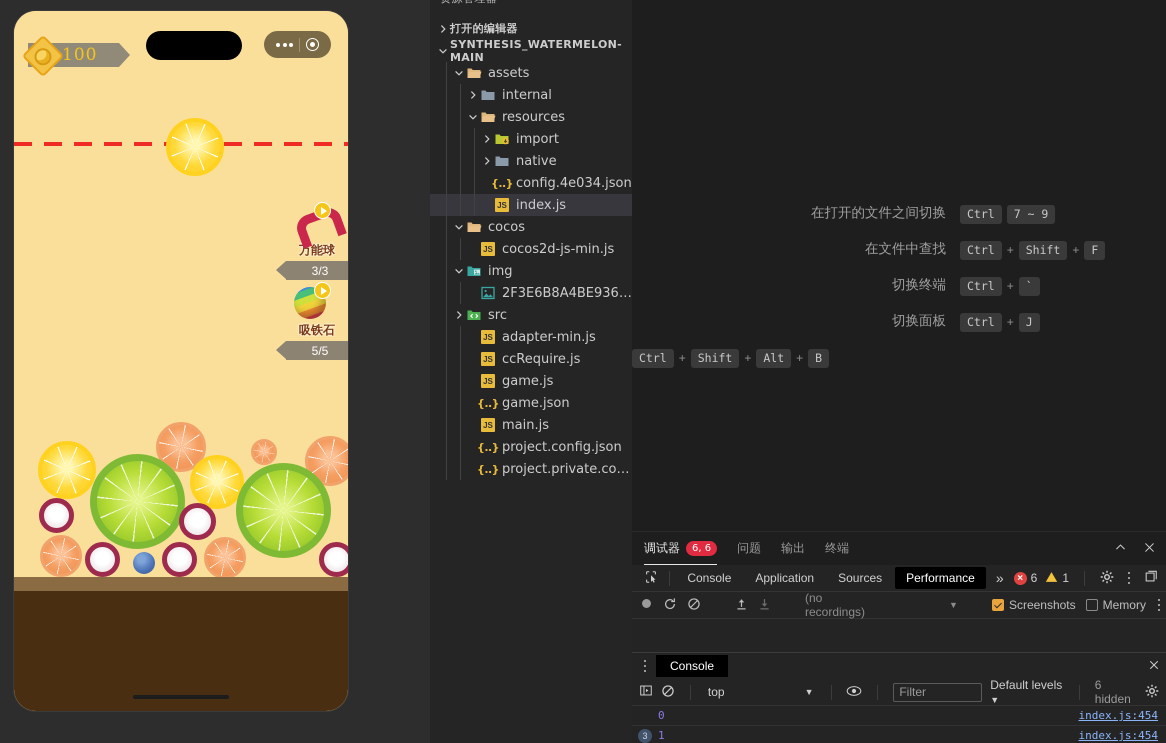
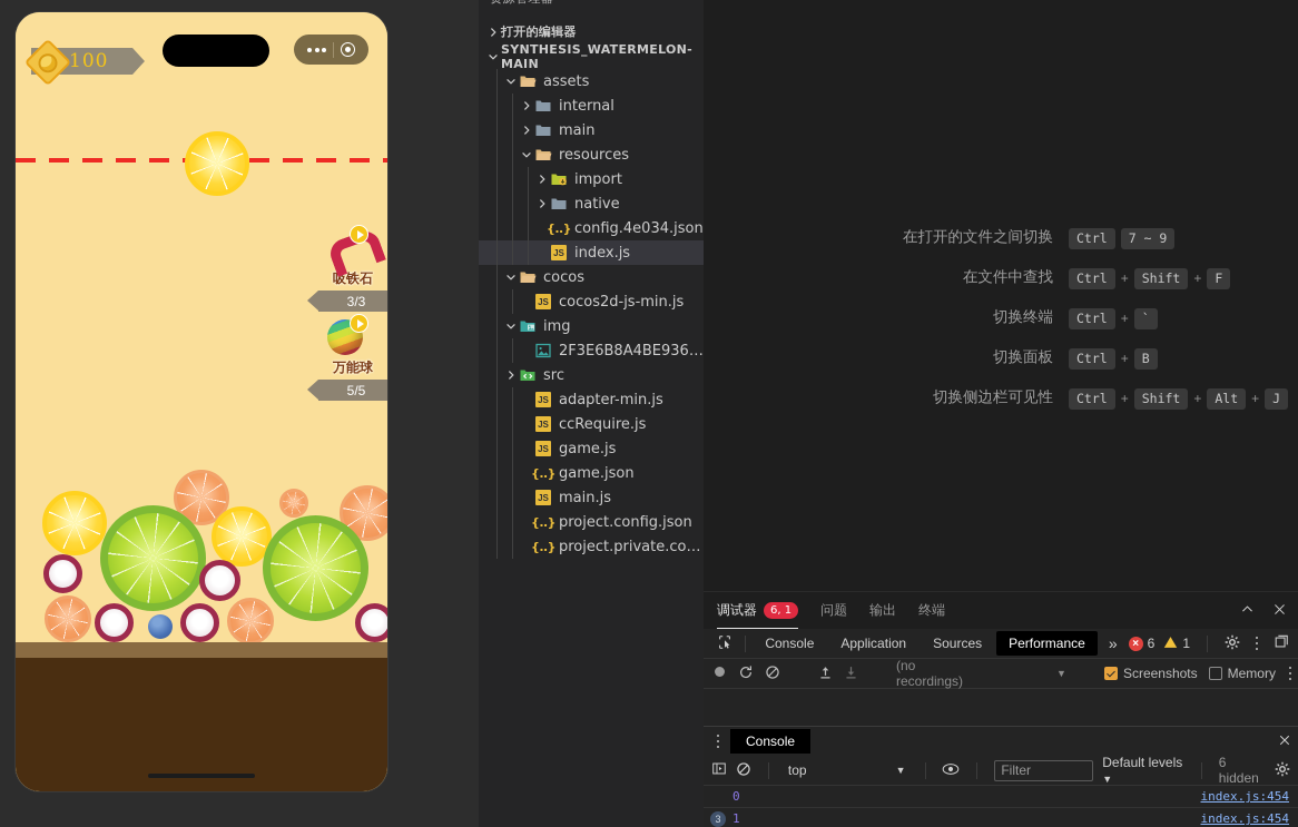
  100
- 万能球
+ 吸铁石
  3/3
- 吸铁石
+ 万能球
  5/5
  打开的编辑器
  SYNTHESIS_WATERMELON-MAIN
  assets
  internal
+ main
  resources
  import
  native
  {..}
  config.4e034.json
  JS
  index.js
  cocos
  JS
  cocos2d-js-min.js
  img
  2F3E6B8A4BE9368
  src
  JS
  adapter-min.js
  JS
  ccRequire.js
  JS
  game.js
  {..}
  game.json
  JS
  main.js
  {..}
  project.config.json
  {..}
  project.private.confi
  在打开的文件之间切换
  Ctrl
  7 ~ 9
  在文件中查找
  Ctrl
  +
  Shift
  +
  F
  切换终端
  Ctrl
  +
  `
  切换面板
  Ctrl
  +
- J
+ B
+ 切换侧边栏可见性
  Ctrl
  +
  Shift
  +
  Alt
  +
- B
+ J
  调试器
- 6, 6
+ 6, 1
  问题
  输出
  终端
  Console
  Application
  Sources
  Performance
  »
  ×
  6
  1
  (no recordings)
  ▼
  Screenshots
  Memory
  Console
  top
  ▼
  Filter
  Default levels ▼
  6 hidden
  0
  index.js:454
  3
  1
  index.js:454
